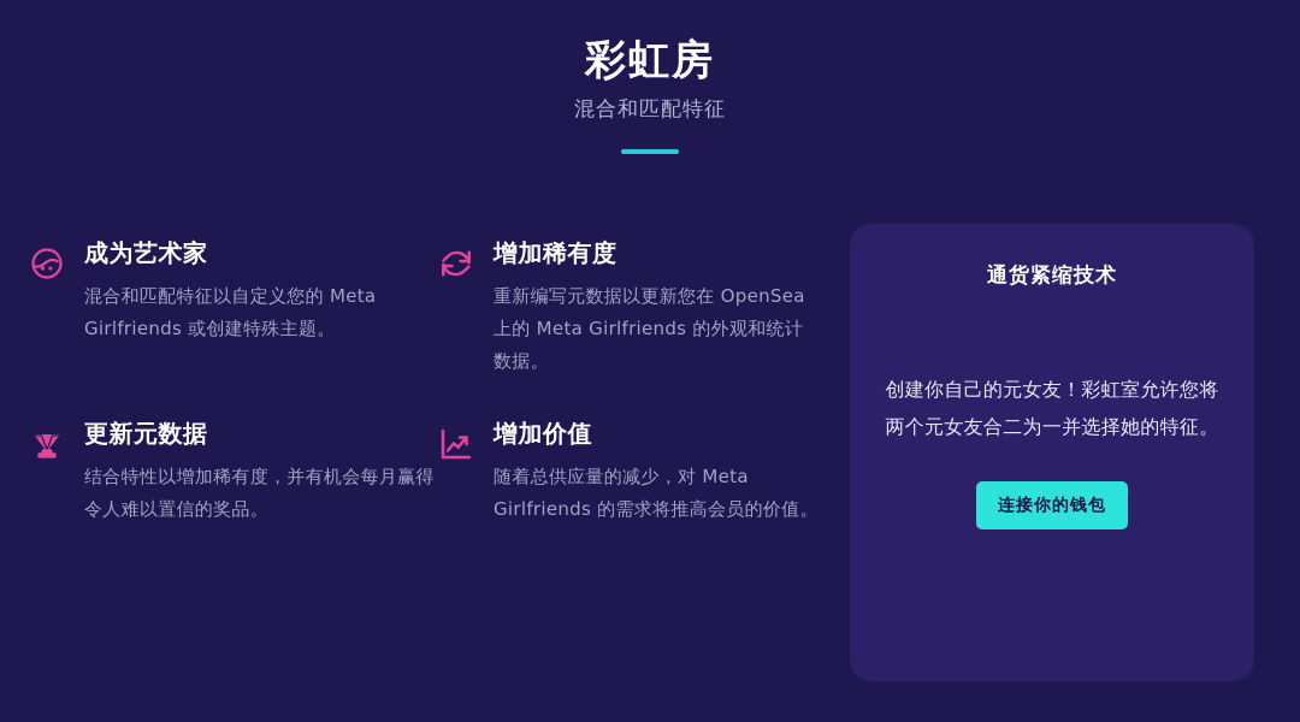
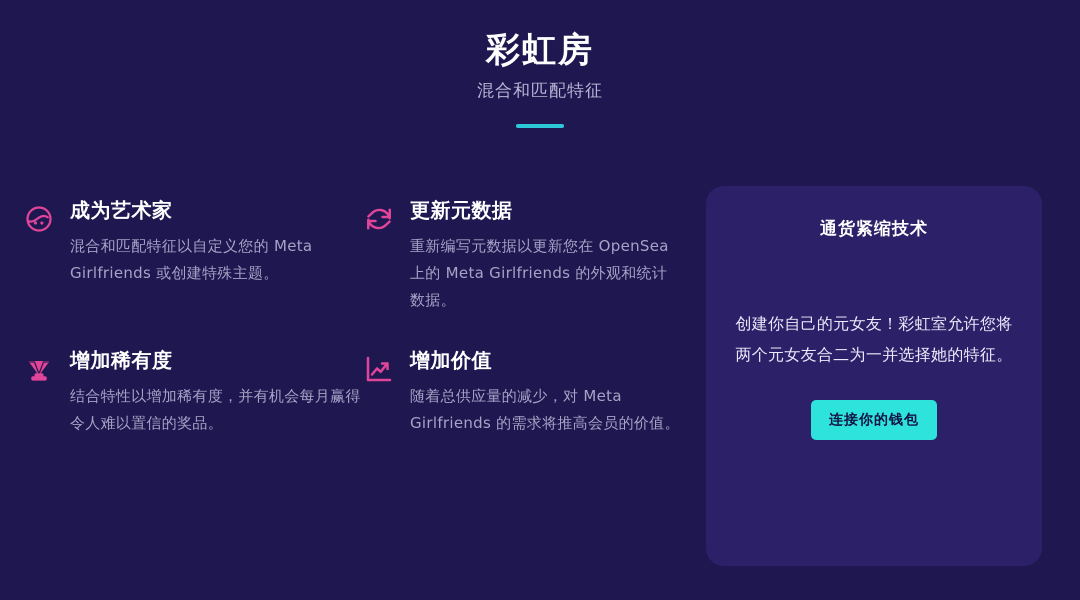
  彩虹房
  混合和匹配特征
  成为艺术家
  混合和匹配特征以自定义您的 Meta Girlfriends 或创建特殊主题。
- 增加稀有度
+ 更新元数据
  重新编写元数据以更新您在 OpenSea 上的 Meta Girlfriends 的外观和统计数据。
- 更新元数据
+ 增加稀有度
  结合特性以增加稀有度，并有机会每月赢得令人难以置信的奖品。
  增加价值
  随着总供应量的减少，对 Meta Girlfriends 的需求将推高会员的价值。
  通货紧缩技术
  创建你自己的元女友！彩虹室允许您将两个元女友合二为一并选择她的特征。
  连接你的钱包
